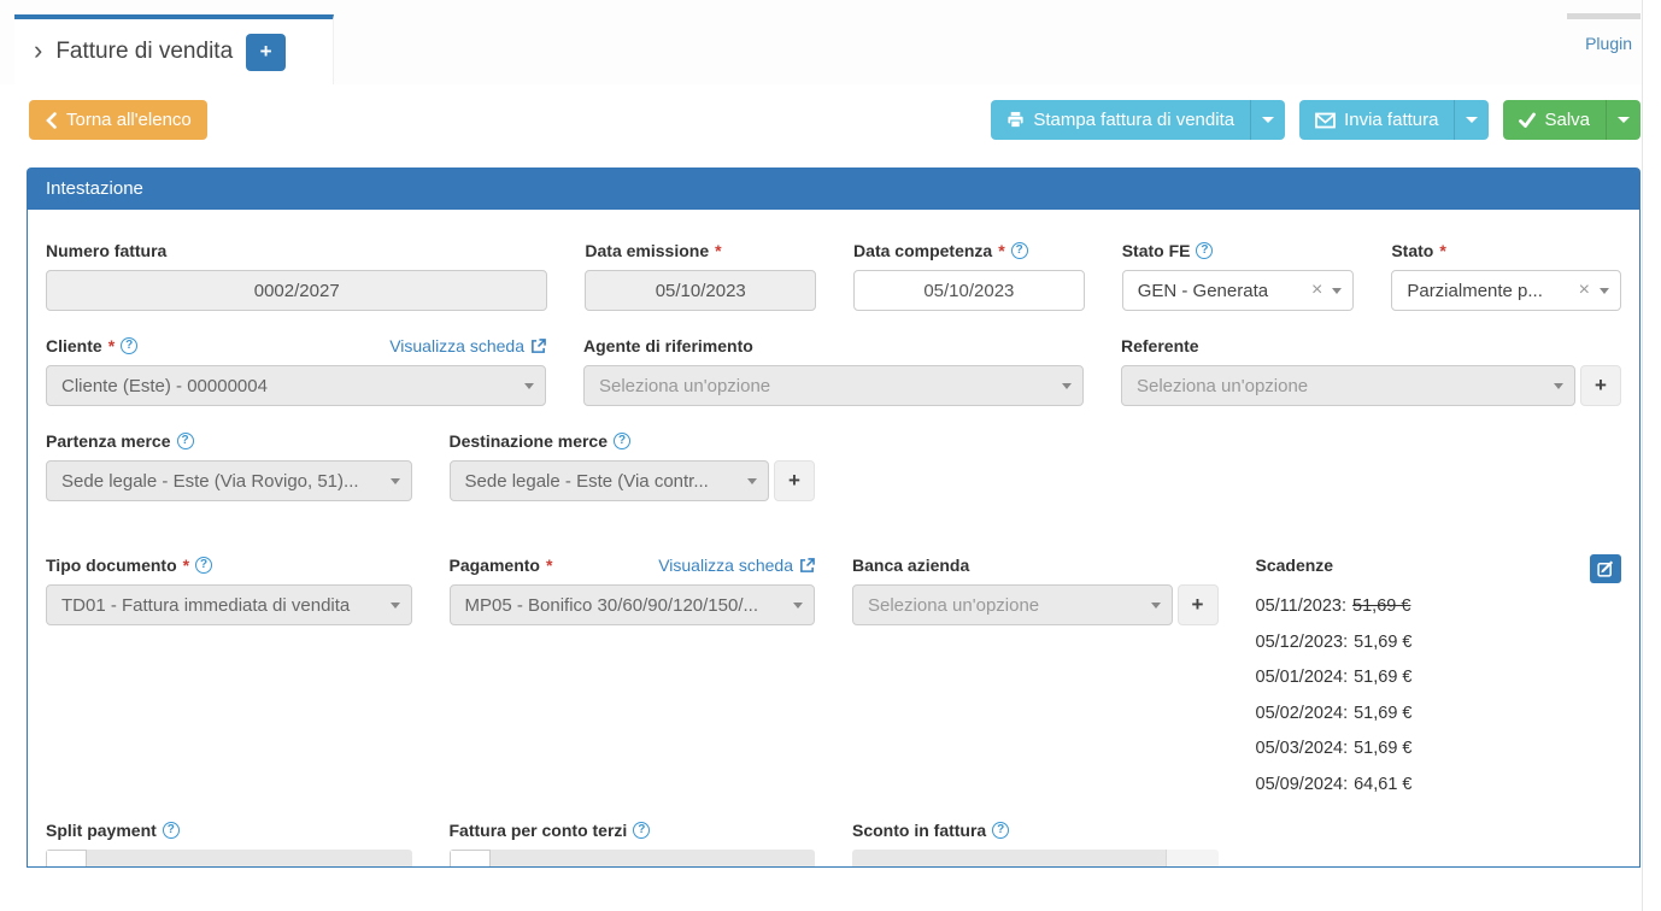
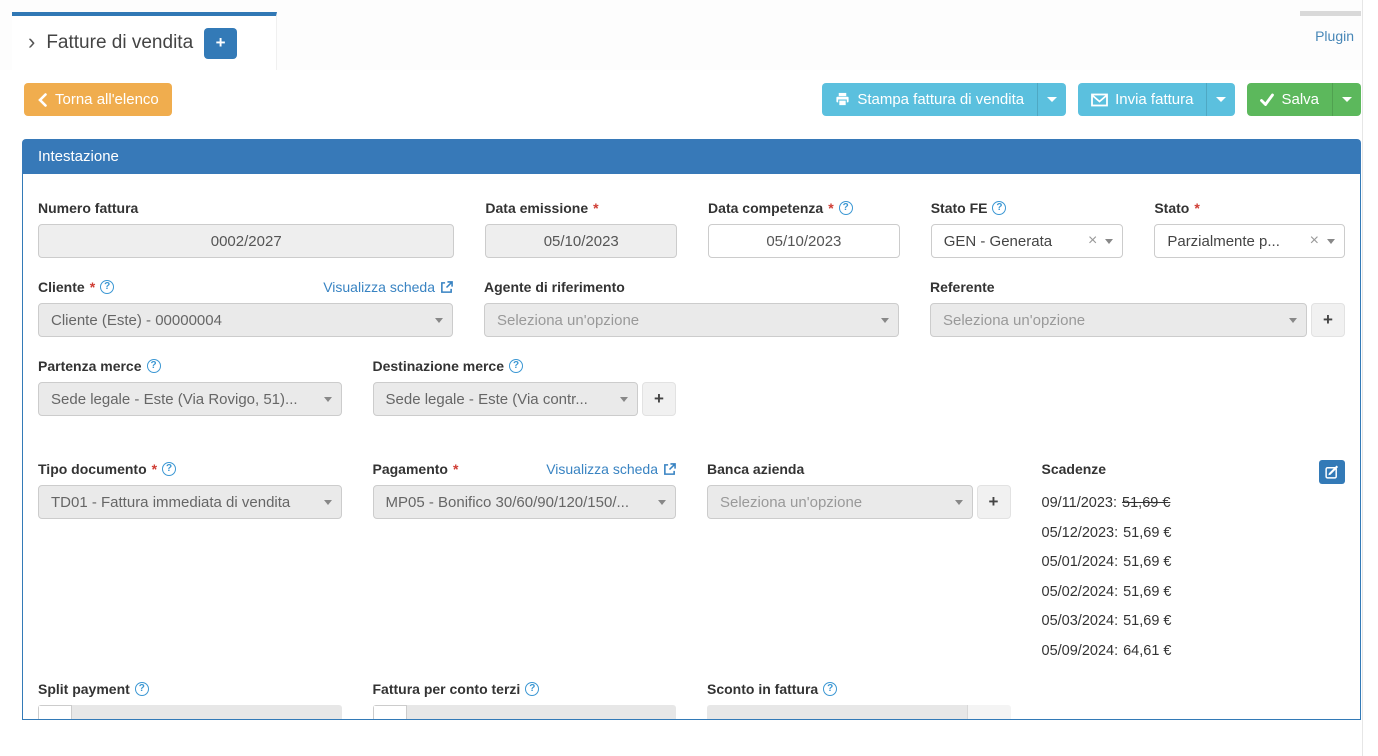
  ›
  Fatture di vendita
  +
  Plugin
  Torna all'elenco
  Stampa fattura di vendita
  Invia fattura
  Salva
  Intestazione
  Numero fattura
  0002/2027
  Data emissione
  *
  05/10/2023
  Data competenza
  *
  ?
  05/10/2023
  Stato FE
  ?
  GEN - Generata
  ×
  Stato
  *
  Parzialmente p...
  ×
  Cliente
  *
  ?
  Visualizza scheda
  Cliente (Este) - 00000004
  Agente di riferimento
  Seleziona un'opzione
  Referente
  Seleziona un'opzione
  +
  Partenza merce
  ?
  Sede legale - Este (Via Rovigo, 51)...
  Destinazione merce
  ?
  Sede legale - Este (Via contr...
  +
  Tipo documento
  *
  ?
  TD01 - Fattura immediata di vendita
  Pagamento
  *
  Visualizza scheda
  MP05 - Bonifico 30/60/90/120/150/...
  Banca azienda
  Seleziona un'opzione
  +
  Scadenze
- 05/11/2023: 51,69 €
+ 09/11/2023: 51,69 €
  05/12/2023: 51,69 €
  05/01/2024: 51,69 €
  05/02/2024: 51,69 €
  05/03/2024: 51,69 €
  05/09/2024: 64,61 €
  Split payment
  ?
  Fattura per conto terzi
  ?
  Sconto in fattura
  ?
